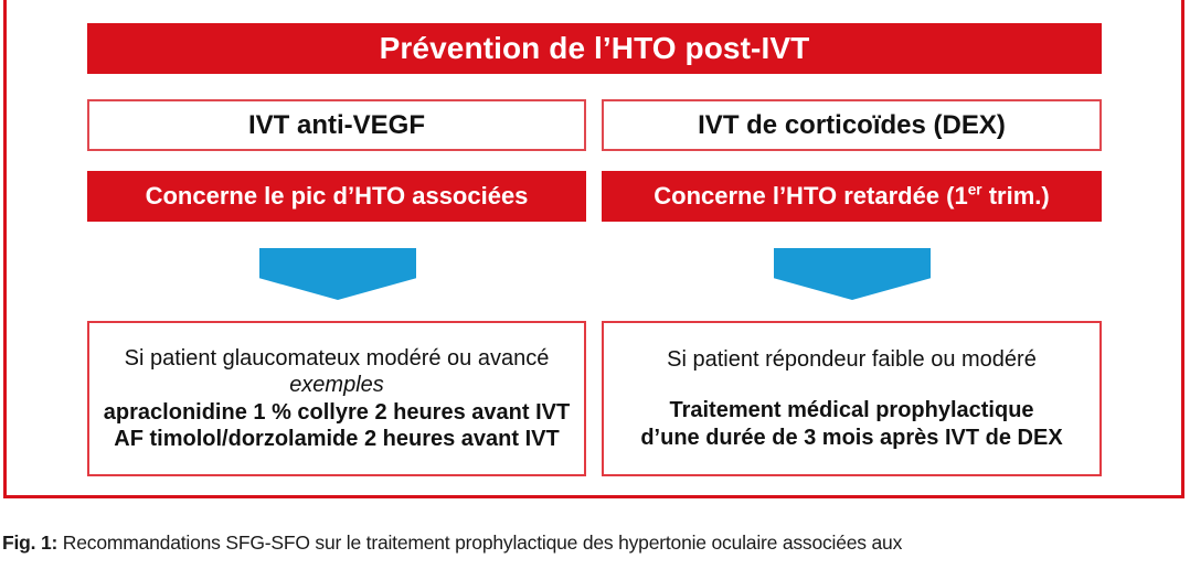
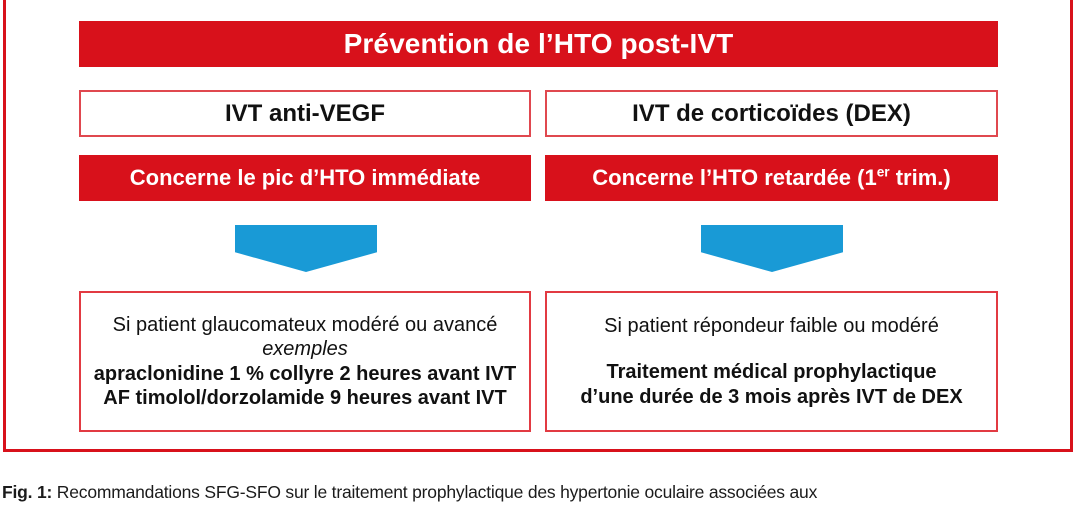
  Prévention de l’HTO post-IVT
  IVT anti-VEGF
  IVT de corticoïdes (DEX)
- Concerne le pic d’HTO associées
+ Concerne le pic d’HTO immédiate
  Concerne l’HTO retardée (1er trim.)
  Si patient glaucomateux modéré ou avancé
  exemples
  apraclonidine 1 % collyre 2 heures avant IVT
- AF timolol/dorzolamide 2 heures avant IVT
+ AF timolol/dorzolamide 9 heures avant IVT
  Si patient répondeur faible ou modéré
  Traitement médical prophylactique
  d’une durée de 3 mois après IVT de DEX
  Fig. 1: Recommandations SFG-SFO sur le traitement prophylactique des hypertonie oculaire associées aux
